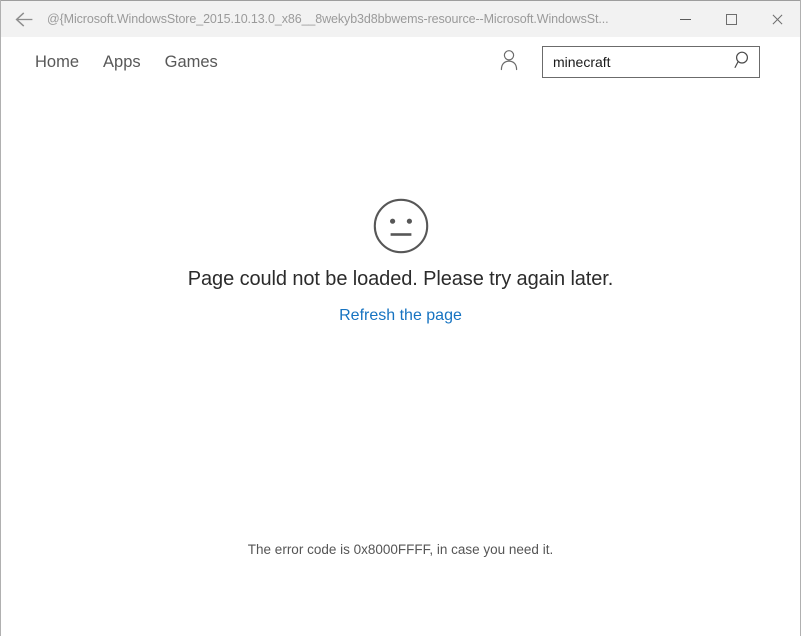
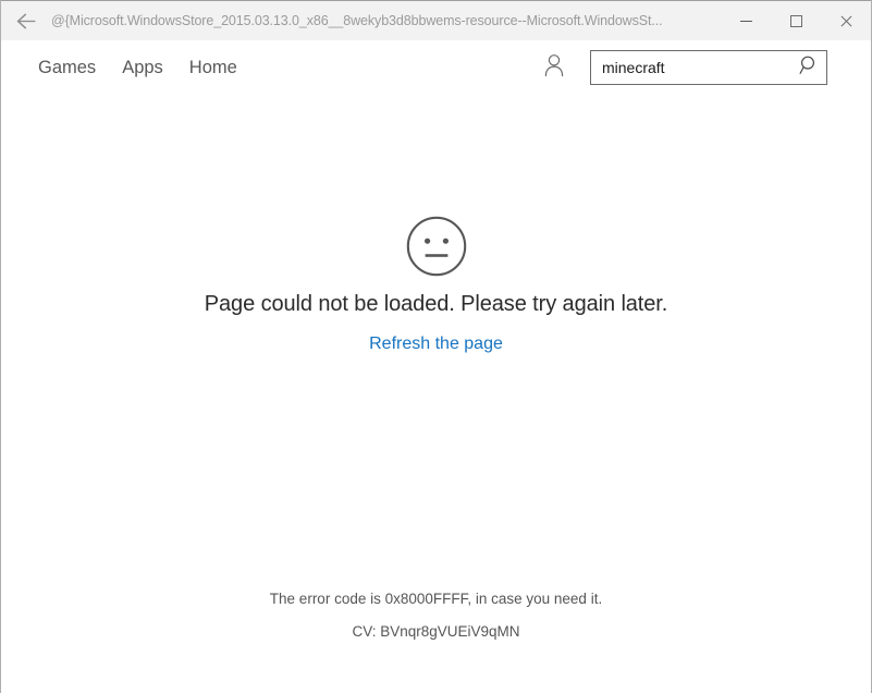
- @{Microsoft.WindowsStore_2015.10.13.0_x86__8wekyb3d8bbwems-resource--Microsoft.WindowsSt...
+ @{Microsoft.WindowsStore_2015.03.13.0_x86__8wekyb3d8bbwems-resource--Microsoft.WindowsSt...
- Home
+ Games
  Apps
- Games
+ Home
  minecraft
  Page could not be loaded. Please try again later.
  Refresh the page
  The error code is 0x8000FFFF, in case you need it.
+ CV: BVnqr8gVUEiV9qMN
